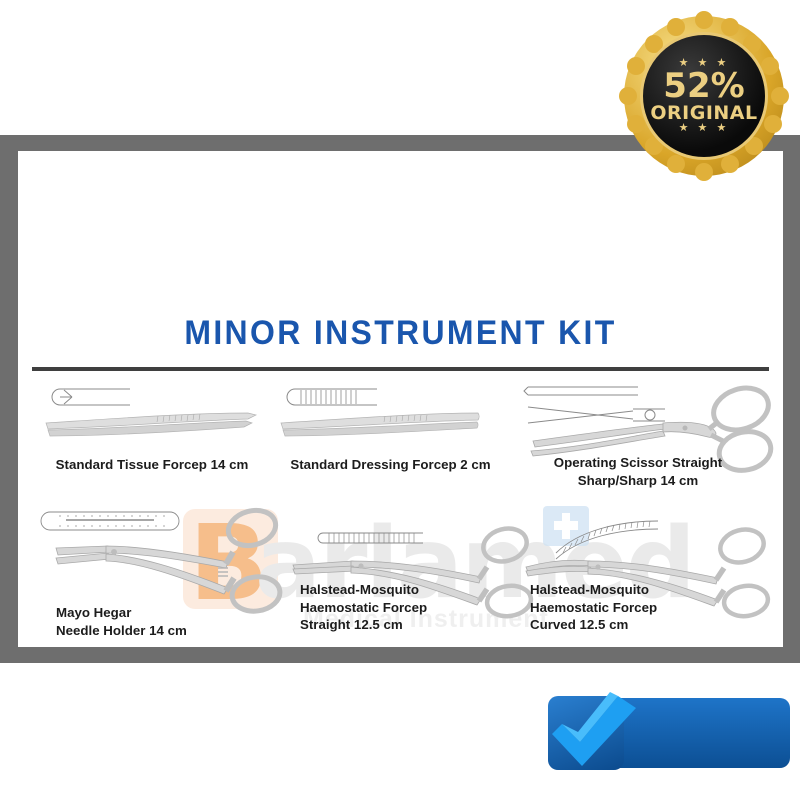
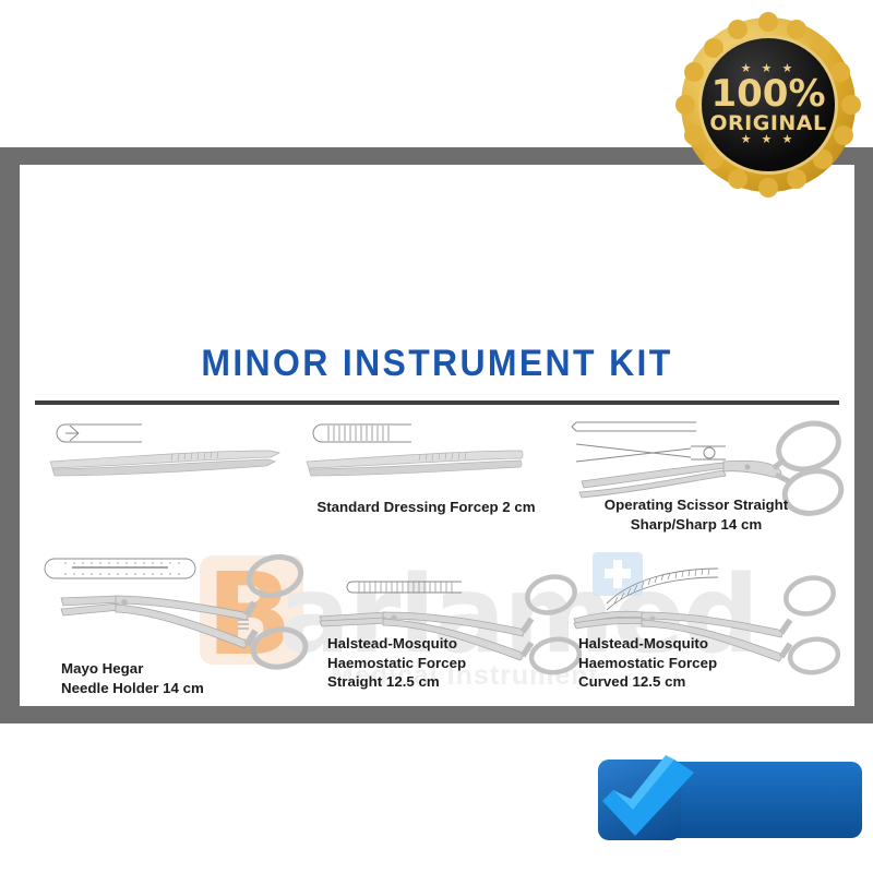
  Medical Instrument
  MINOR INSTRUMENT KIT
- Standard Tissue Forcep 14 cm
  Standard Dressing Forcep 2 cm
  Operating Scissor Straight
  Sharp/Sharp 14 cm
  Mayo Hegar
  Needle Holder 14 cm
  Halstead-Mosquito
  Haemostatic Forcep
  Straight 12.5 cm
  Halstead-Mosquito
  Haemostatic Forcep
  Curved 12.5 cm
  ★ ★ ★
- 52%
+ 100%
  ORIGINAL
  ★ ★ ★
